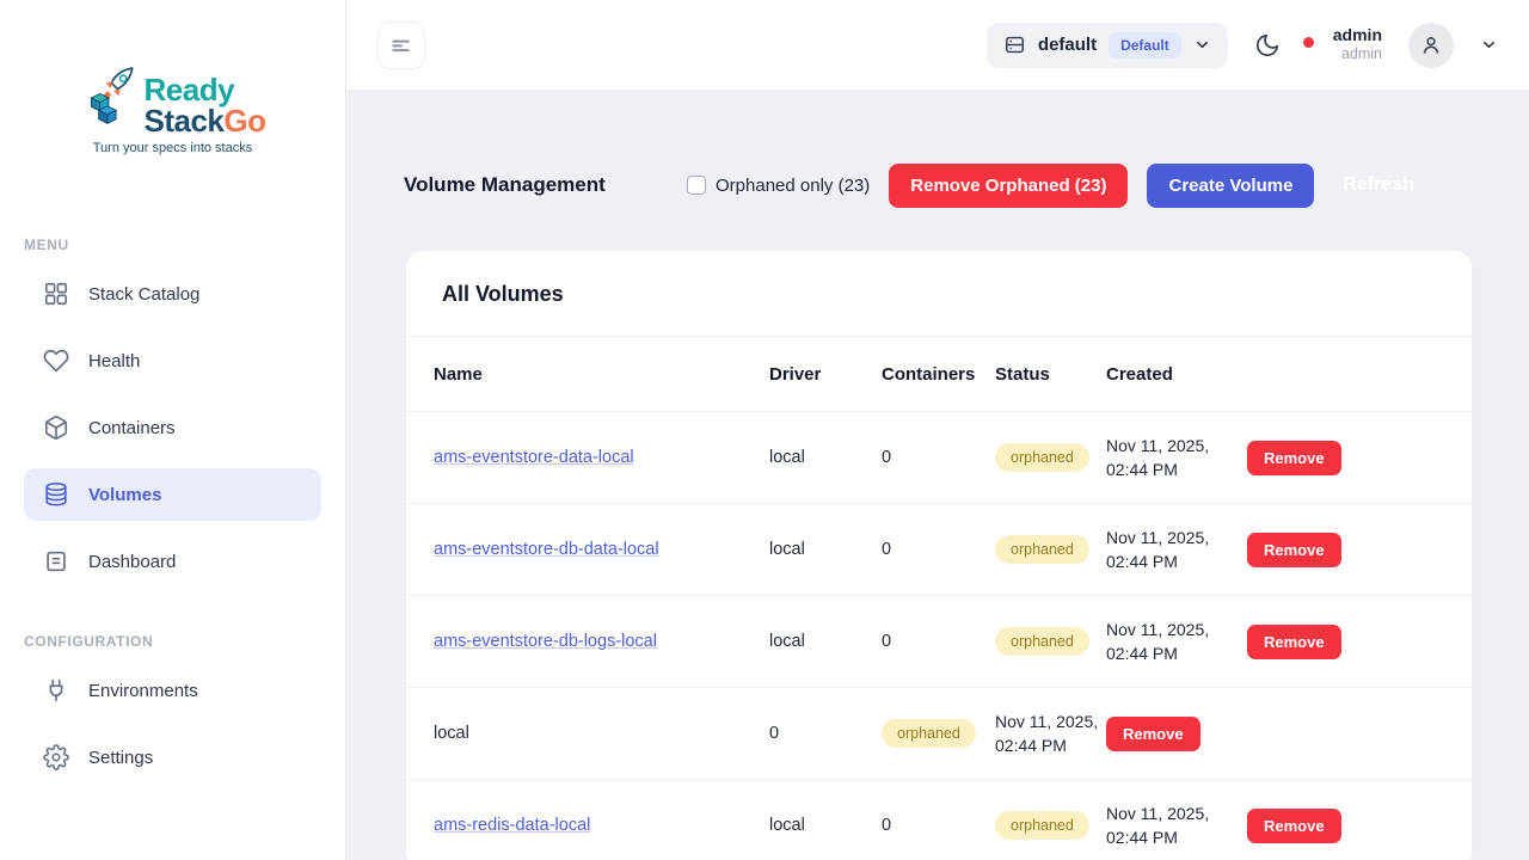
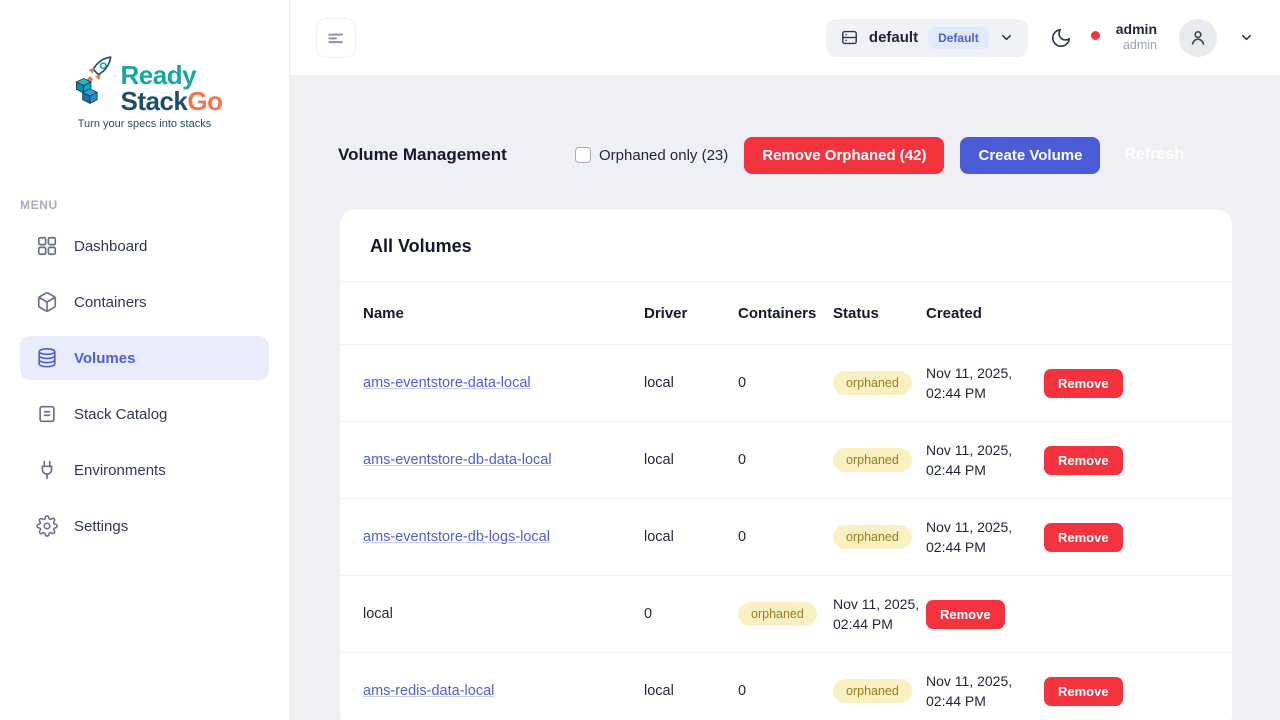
  Ready
  StackGo
  Turn your specs into stacks
  MENU
- Stack Catalog
+ Dashboard
- Health
  Containers
  Volumes
- Dashboard
+ Stack Catalog
- CONFIGURATION
  Environments
  Settings
  default
  Default
  admin
  admin
  Volume Management
  Orphaned only (23)
- Remove Orphaned (23)
+ Remove Orphaned (42)
  Create Volume
  All Volumes
  Name
  Driver
  Containers
  Status
  Created
  ams-eventstore-data-local
  local
  0
  orphaned
  Nov 11, 2025,
  02:44 PM
  Remove
  ams-eventstore-db-data-local
  local
  0
  orphaned
  Nov 11, 2025,
  02:44 PM
  Remove
  ams-eventstore-db-logs-local
  local
  0
  orphaned
  Nov 11, 2025,
  02:44 PM
  Remove
  local
  0
  orphaned
  Nov 11, 2025,
  02:44 PM
  Remove
  ams-redis-data-local
  local
  0
  orphaned
  Nov 11, 2025,
  02:44 PM
  Remove
